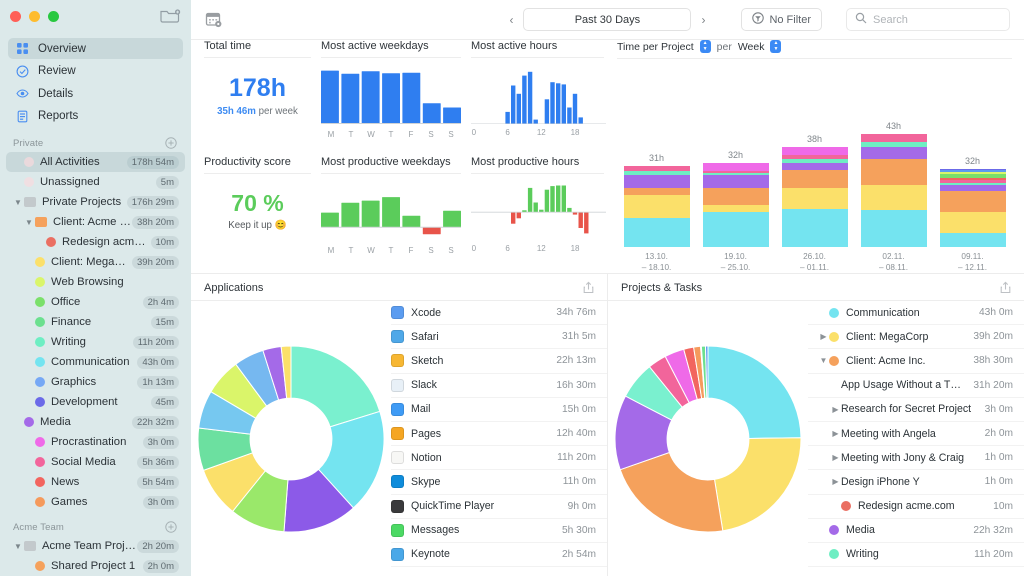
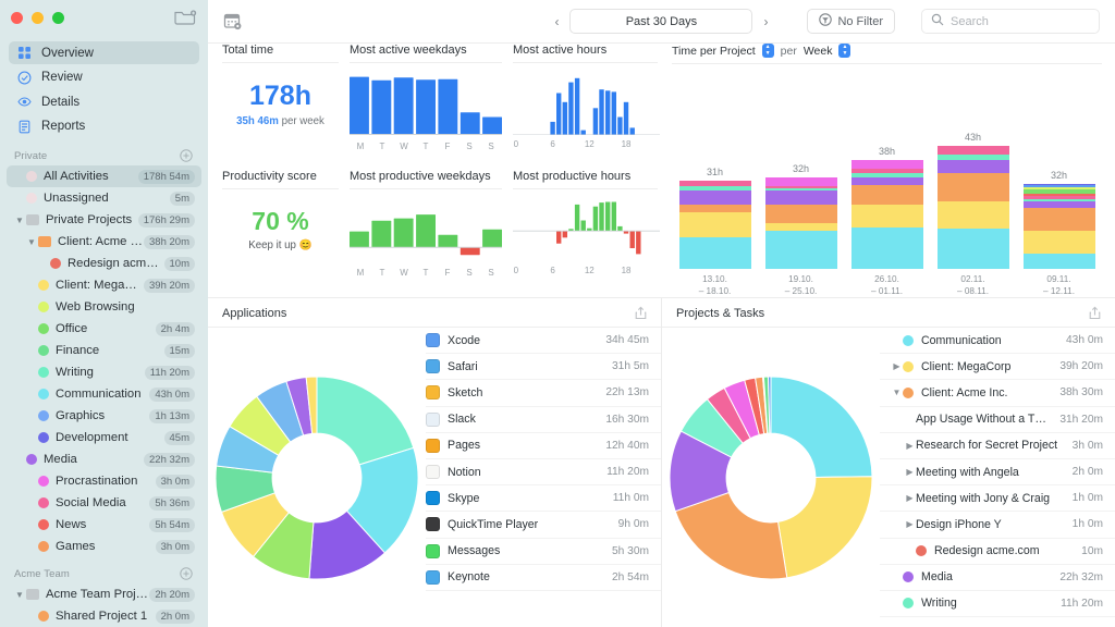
  Overview
  Review
  Details
  Reports
  Private
  All Activities
  178h 54m
  Unassigned
  5m
  ▼
  Private Projects
  176h 29m
  ▼
  Client: Acme In
  38h 20m
  Redesign acme.c
  10m
  Client: MegaCor
  39h 20m
  Web Browsing
  Office
  2h 4m
  Finance
  15m
  Writing
  11h 20m
  Communication
  43h 0m
  Graphics
  1h 13m
  Development
  45m
  Media
  22h 32m
  Procrastination
  3h 0m
  Social Media
  5h 36m
  News
  5h 54m
  Games
  3h 0m
  Acme Team
  ▼
  Acme Team Projec
  2h 20m
  Shared Project 1
  2h 0m
  ‹
  Past 30 Days
  ›
  No Filter
  Search
  Total time
  178h
  35h 46m per week
  Most active weekdays
  M
  T
  W
  T
  F
  S
  S
  Most active hours
  0
  6
  12
  18
  Productivity score
  70 %
  Keep it up 😊
  Most productive weekdays
  M
  T
  W
  T
  F
  S
  S
  Most productive hours
  0
  6
  12
  18
  Time per Project
  per
  Week
  31h
  13.10.
  – 18.10.
  32h
  19.10.
  – 25.10.
  38h
  26.10.
  – 01.11.
  43h
  02.11.
  – 08.11.
  32h
  09.11.
  – 12.11.
  Applications
  Xcode
- 34h 76m
+ 34h 45m
  Safari
  31h 5m
  Sketch
  22h 13m
  Slack
  16h 30m
- Mail
- 15h 0m
  Pages
  12h 40m
  Notion
  11h 20m
  Skype
  11h 0m
  QuickTime Player
  9h 0m
  Messages
  5h 30m
  Keynote
  2h 54m
  Projects & Tasks
  Communication
  43h 0m
  ▶
  Client: MegaCorp
  39h 20m
  ▼
  Client: Acme Inc.
  38h 30m
  App Usage Without a T…
  31h 20m
  ▶
  Research for Secret Project
  3h 0m
  ▶
  Meeting with Angela
  2h 0m
  ▶
  Meeting with Jony & Craig
  1h 0m
  ▶
  Design iPhone Y
  1h 0m
  Redesign acme.com
  10m
  Media
  22h 32m
  Writing
  11h 20m
